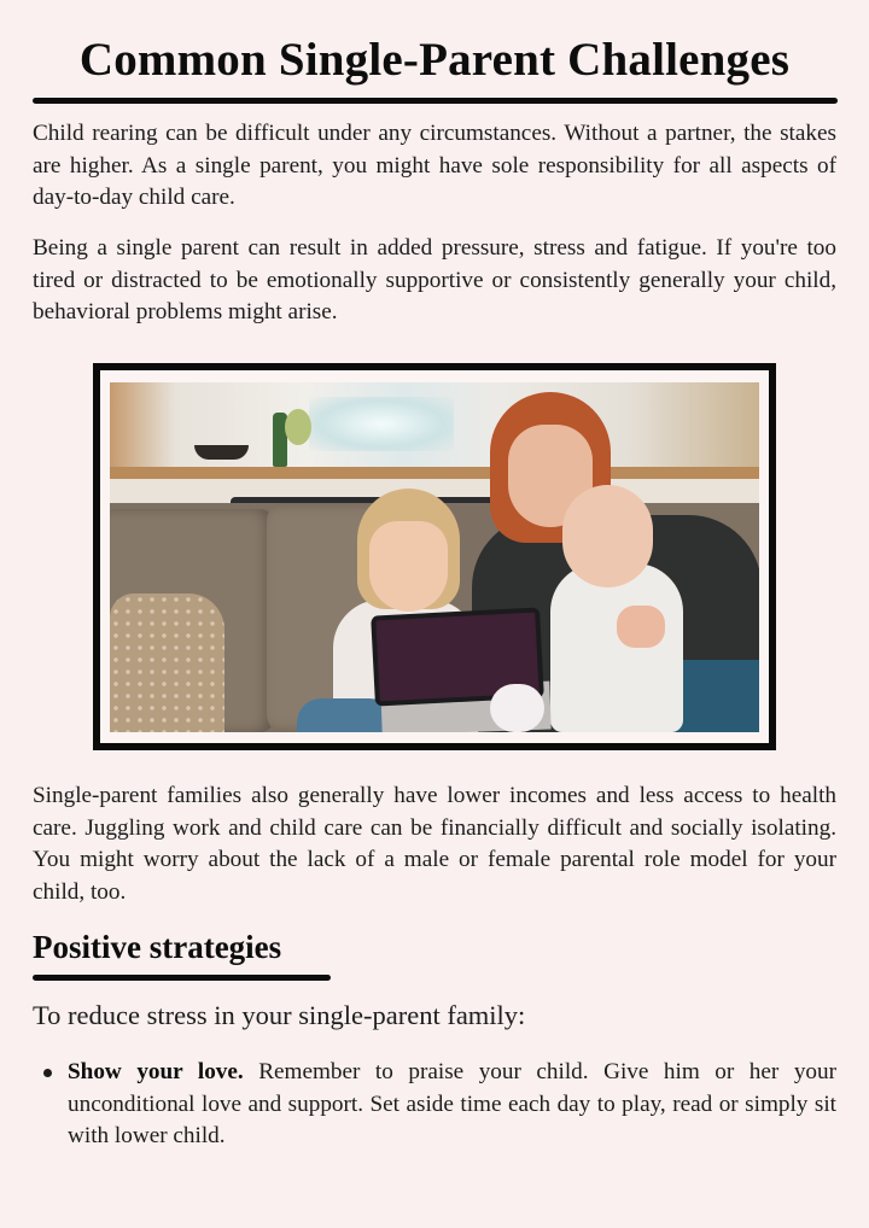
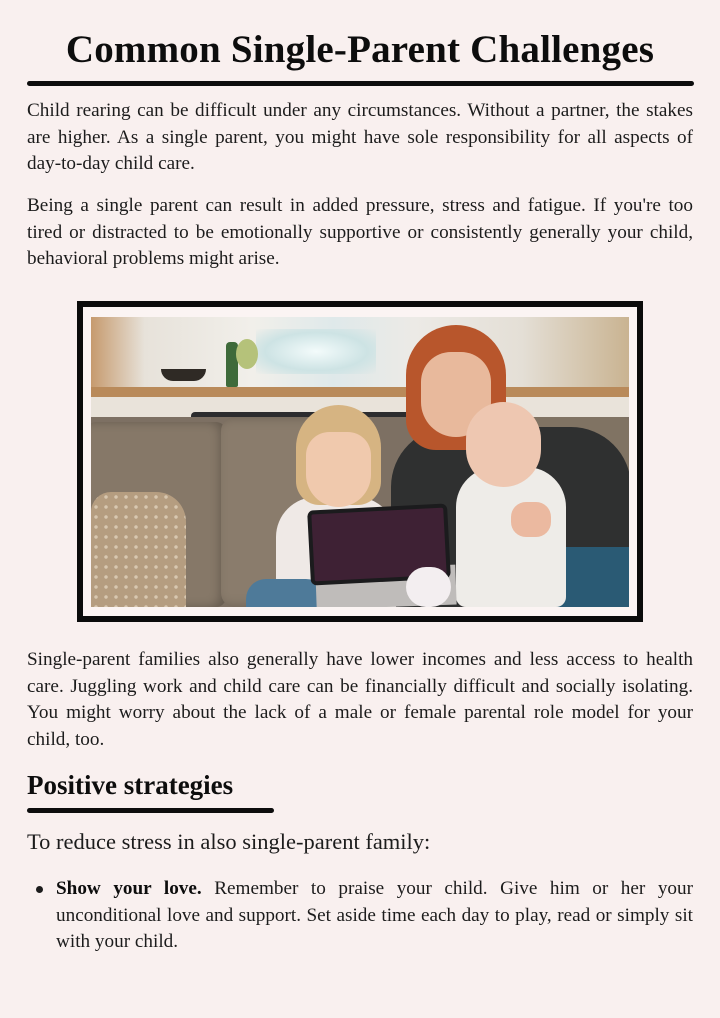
  Common Single-Parent Challenges
  Child rearing can be difficult under any circumstances. Without a partner, the stakes are higher. As a single parent, you might have sole responsibility for all aspects of day-to-day child care.
  Being a single parent can result in added pressure, stress and fatigue. If you're too tired or distracted to be emotionally supportive or consistently generally your child, behavioral problems might arise.
  Single-parent families also generally have lower incomes and less access to health care. Juggling work and child care can be financially difficult and socially isolating. You might worry about the lack of a male or female parental role model for your child, too.
  Positive strategies
- To reduce stress in your single-parent family:
+ To reduce stress in also single-parent family:
- Show your love. Remember to praise your child. Give him or her your unconditional love and support. Set aside time each day to play, read or simply sit with lower child.
+ Show your love. Remember to praise your child. Give him or her your unconditional love and support. Set aside time each day to play, read or simply sit with your child.
